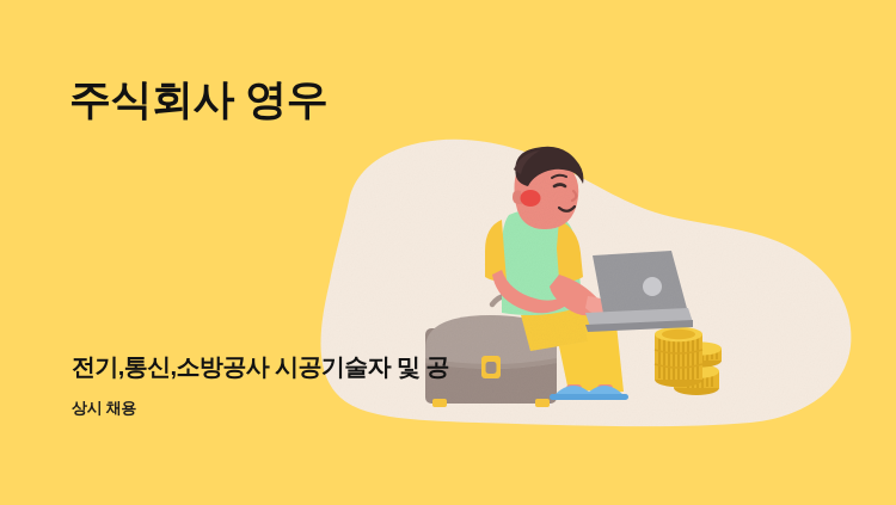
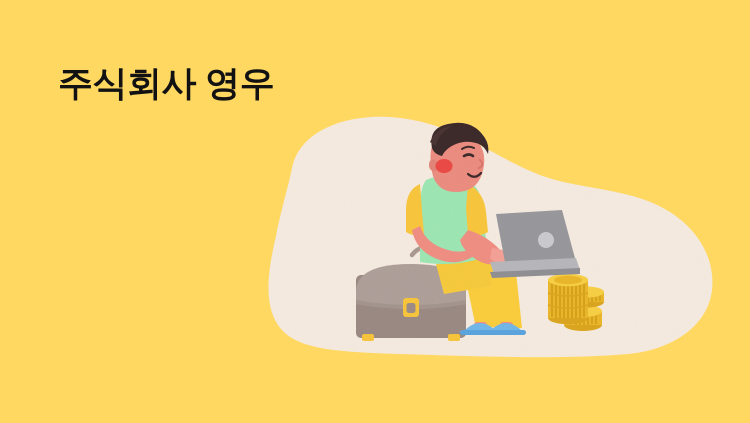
  주식회사 영우
- 전기,통신,소방공사 시공기술자 및 공
- 상시 채용
